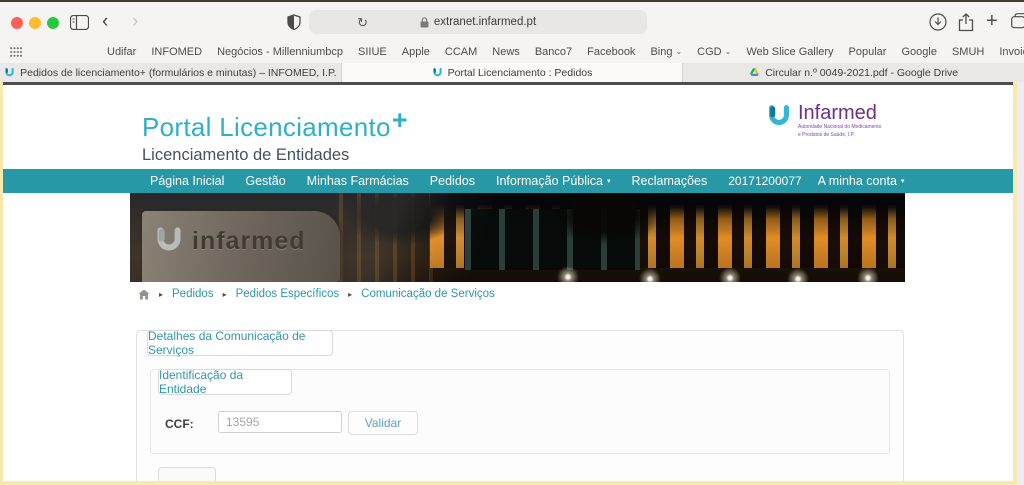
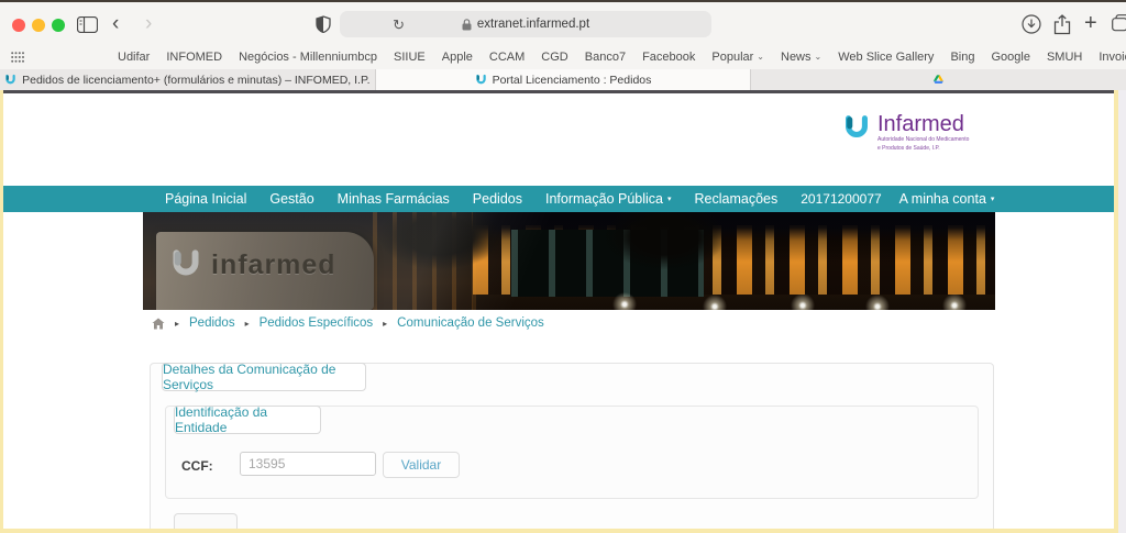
  ‹
  ›
  extranet.infarmed.pt
  ↻
  +
  Udifar
  INFOMED
  Negócios - Millenniumbcp
  SIIUE
  Apple
  CCAM
- News
+ CGD
  Banco7
  Facebook
- Bing
+ Popular
  ⌄
- CGD
+ News
  ⌄
  Web Slice Gallery
- Popular
+ Bing
  Google
  SMUH
  Pedidos de licenciamento+ (formulários e minutas) – INFOMED, I.P.
  Portal Licenciamento : Pedidos
- Circular n.º 0049-2021.pdf - Google Drive
- Portal Licenciamento+
- Licenciamento de Entidades
  Infarmed
  Página Inicial
  Gestão
  Minhas Farmácias
  Pedidos
  Informação Pública
  Reclamações
  20171200077
  A minha conta
  ▸
  Pedidos
  ▸
  Pedidos Específicos
  ▸
  Comunicação de Serviços
  Detalhes da Comunicação de Serviços
  Identificação da Entidade
  CCF:
  13595
  Validar
